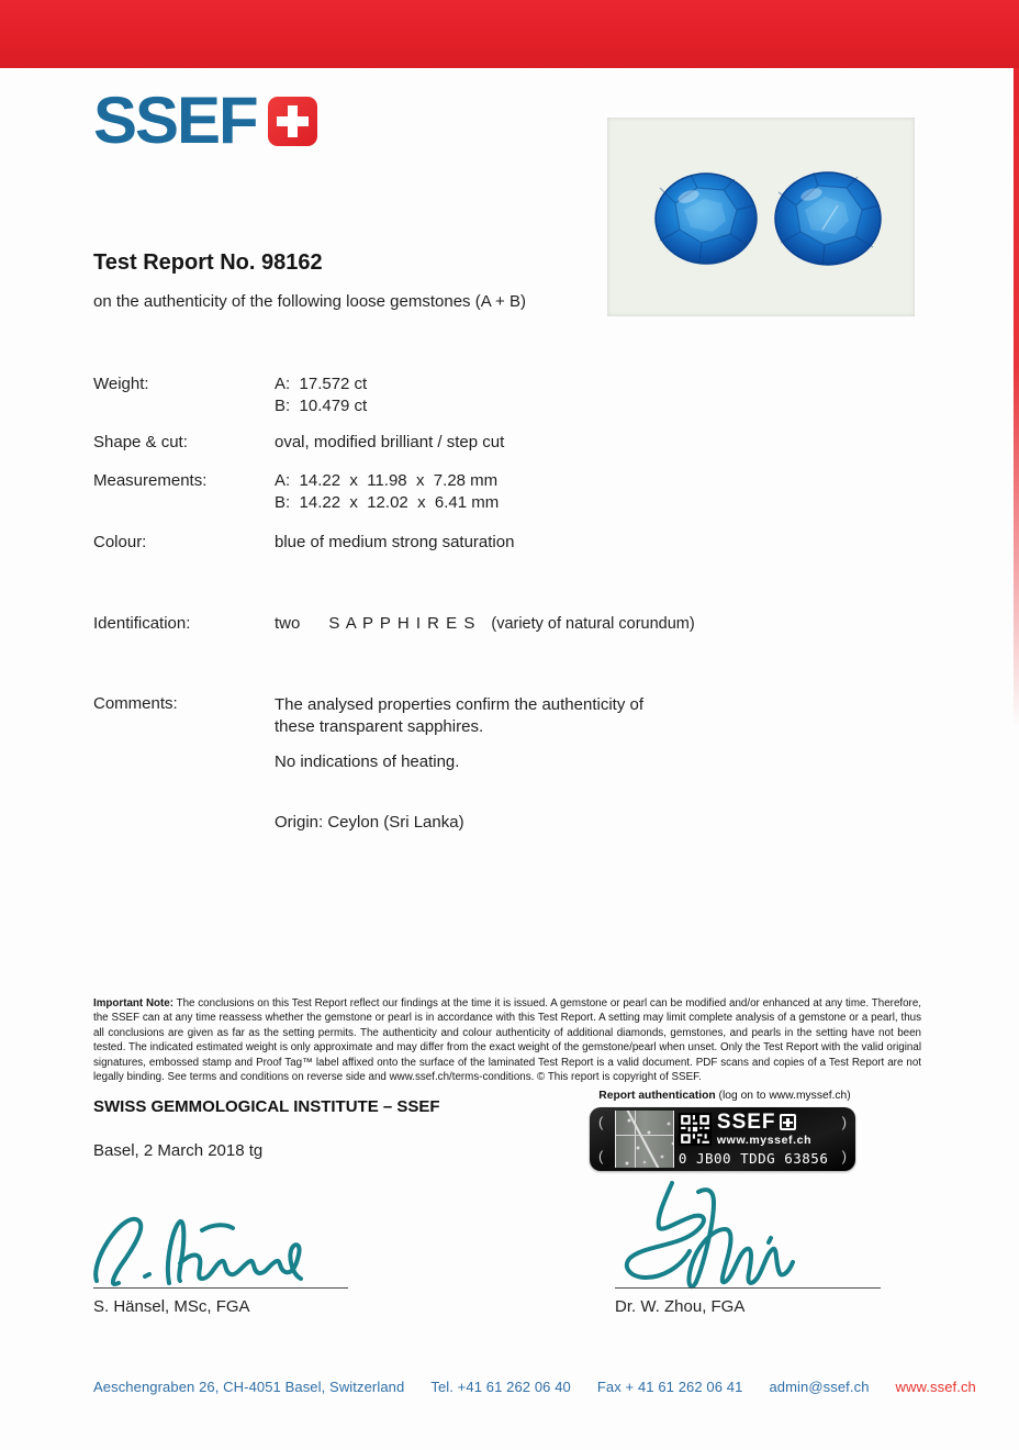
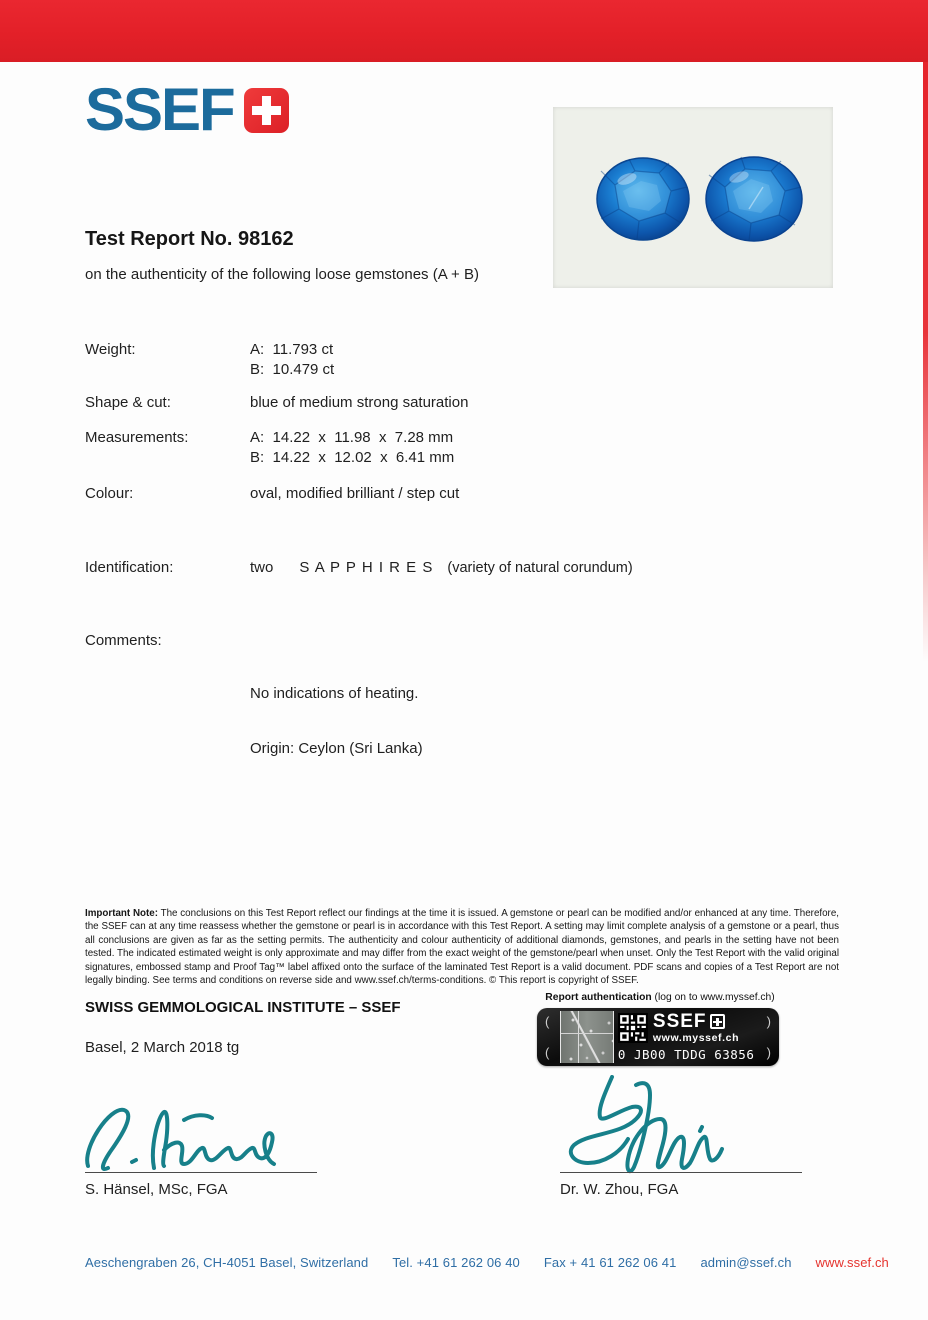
  SSEF
  Test Report No. 98162
  on the authenticity of the following loose gemstones (A + B)
  Weight:
- A: 17.572 ct
+ A: 11.793 ct
  B: 10.479 ct
  Shape & cut:
- oval, modified brilliant / step cut
+ blue of medium strong saturation
  Measurements:
  A: 14.22 x 11.98 x 7.28 mm
  B: 14.22 x 12.02 x 6.41 mm
  Colour:
- blue of medium strong saturation
+ oval, modified brilliant / step cut
  Identification:
  two S A P P H I R E S (variety of natural corundum)
  Comments:
- The analysed properties confirm the authenticity of these transparent sapphires.
  No indications of heating.
  Origin: Ceylon (Sri Lanka)
  Important Note: The conclusions on this Test Report reflect our findings at the time it is issued. A gemstone or pearl can be modified and/or enhanced at any time. Therefore, the SSEF can at any time reassess whether the gemstone or pearl is in accordance with this Test Report. A setting may limit complete analysis of a gemstone or a pearl, thus all conclusions are given as far as the setting permits. The authenticity and colour authenticity of additional diamonds, gemstones, and pearls in the setting have not been tested. The indicated estimated weight is only approximate and may differ from the exact weight of the gemstone/pearl when unset. Only the Test Report with the valid original signatures, embossed stamp and Proof Tag™ label affixed onto the surface of the laminated Test Report is a valid document. PDF scans and copies of a Test Report are not legally binding. See terms and conditions on reverse side and www.ssef.ch/terms-conditions. © This report is copyright of SSEF.
  SWISS GEMMOLOGICAL INSTITUTE – SSEF
  Basel, 2 March 2018 tg
  Report authentication (log on to www.myssef.ch)
  (
  (
  SSEF
  www.myssef.ch
  0 JB00 TDDG 63856
  )
  )
  S. Hänsel, MSc, FGA
  Dr. W. Zhou, FGA
  Aeschengraben 26, CH-4051 Basel, Switzerland
  Tel. +41 61 262 06 40
  Fax + 41 61 262 06 41
  admin@ssef.ch
  www.ssef.ch
